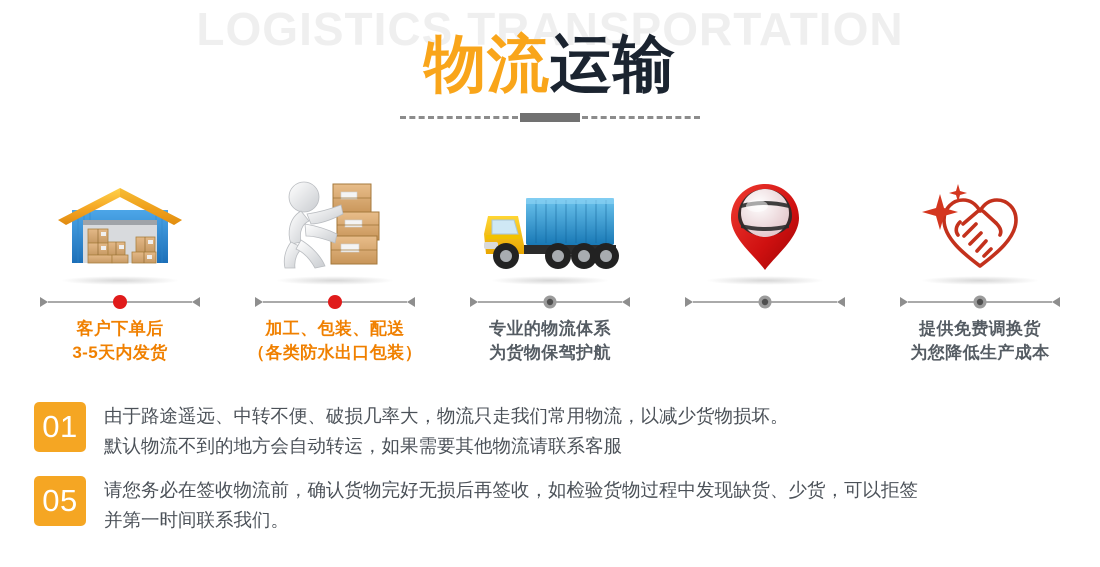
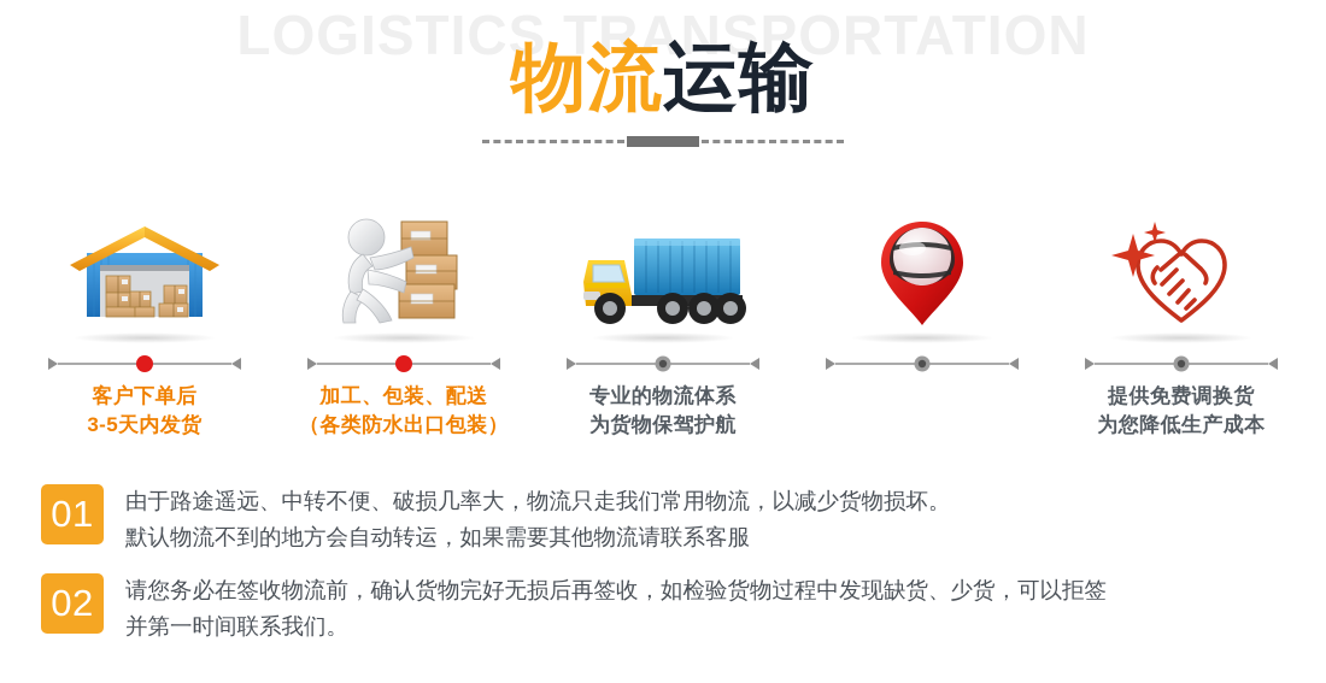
  LOGISTICS TRANSPORTATION
  物流运输
  客户下单后
  3-5天内发货
  加工、包装、配送
  （各类防水出口包装）
  专业的物流体系
  为货物保驾护航
  提供免费调换货
  为您降低生产成本
  01
  由于路途遥远、中转不便、破损几率大，物流只走我们常用物流，以减少货物损坏。
  默认物流不到的地方会自动转运，如果需要其他物流请联系客服
- 05
+ 02
  请您务必在签收物流前，确认货物完好无损后再签收，如检验货物过程中发现缺货、少货，可以拒签
  并第一时间联系我们。
